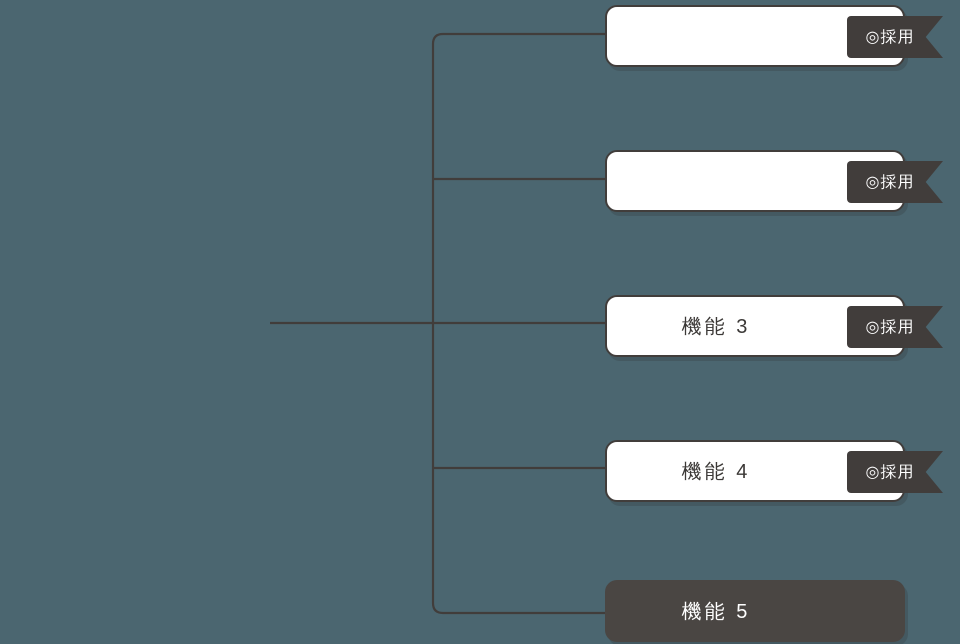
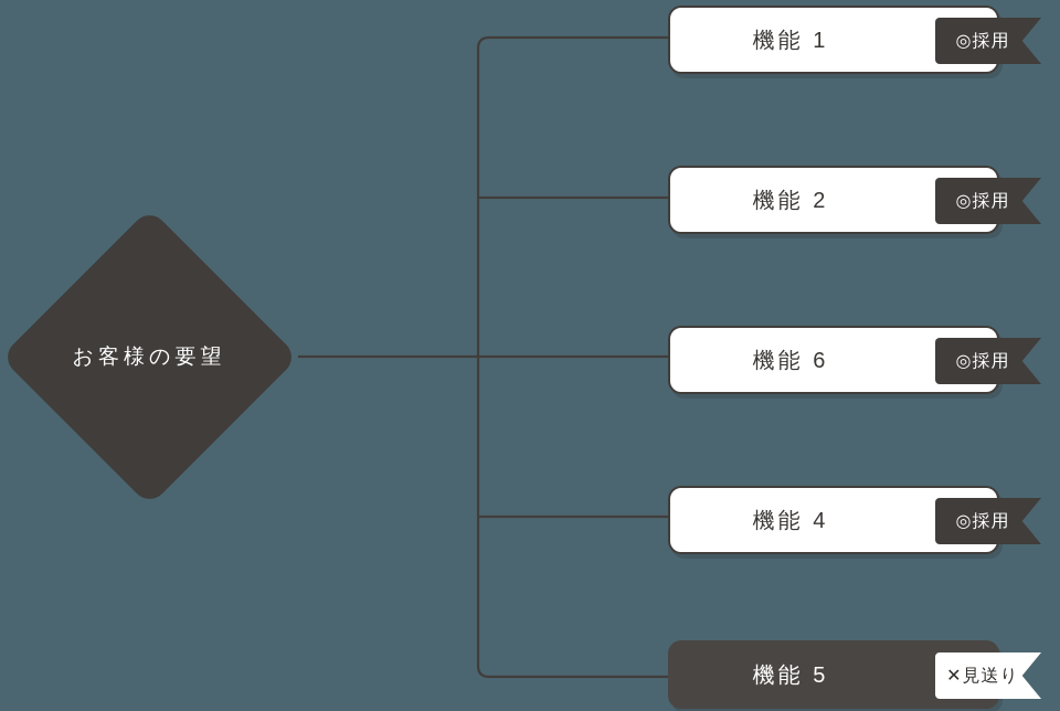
+ お客様の要望
+ 機能 1
  ◎採用
+ 機能 2
  ◎採用
- 機能 3
+ 機能 6
  ◎採用
  機能 4
  ◎採用
  機能 5
+ ✕見送り
